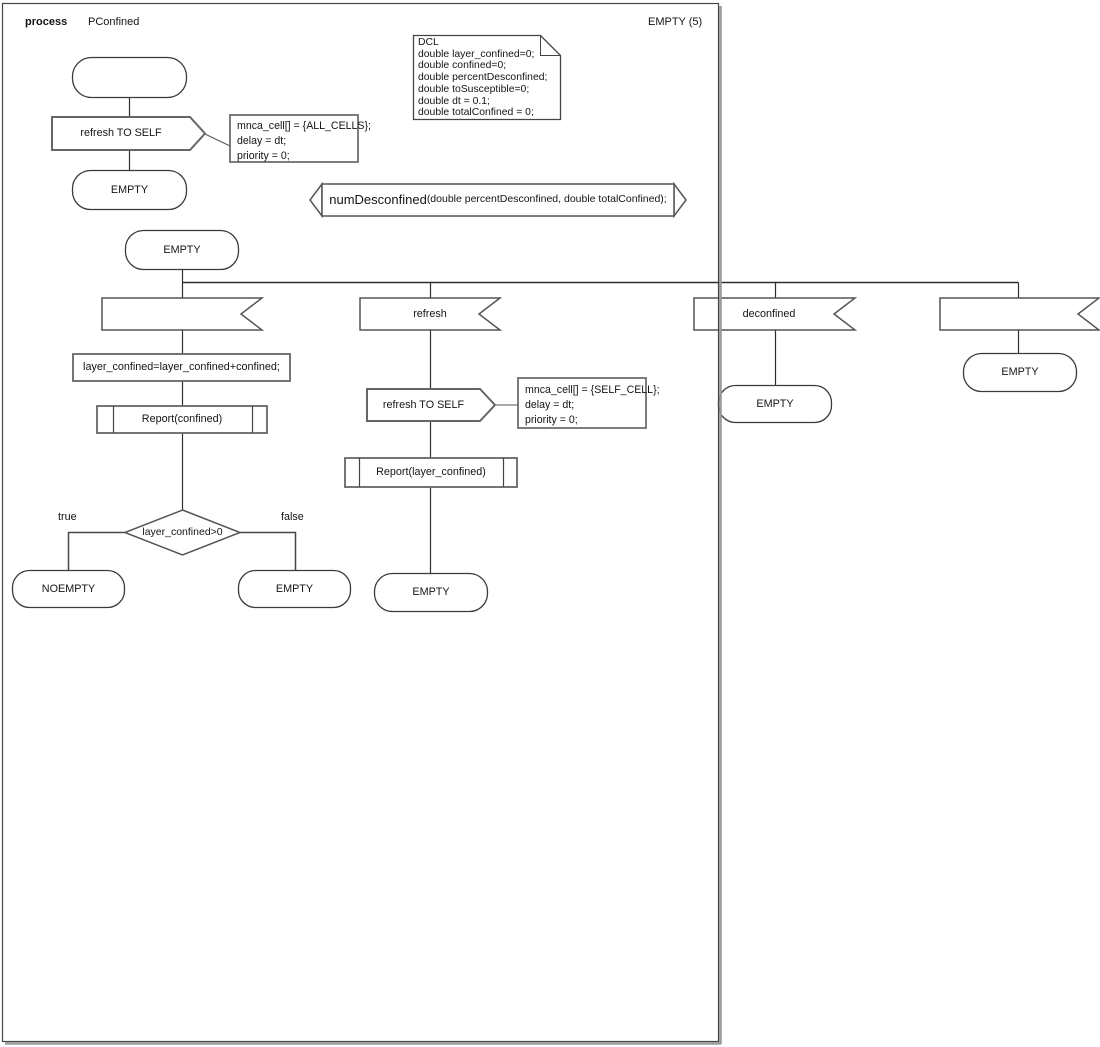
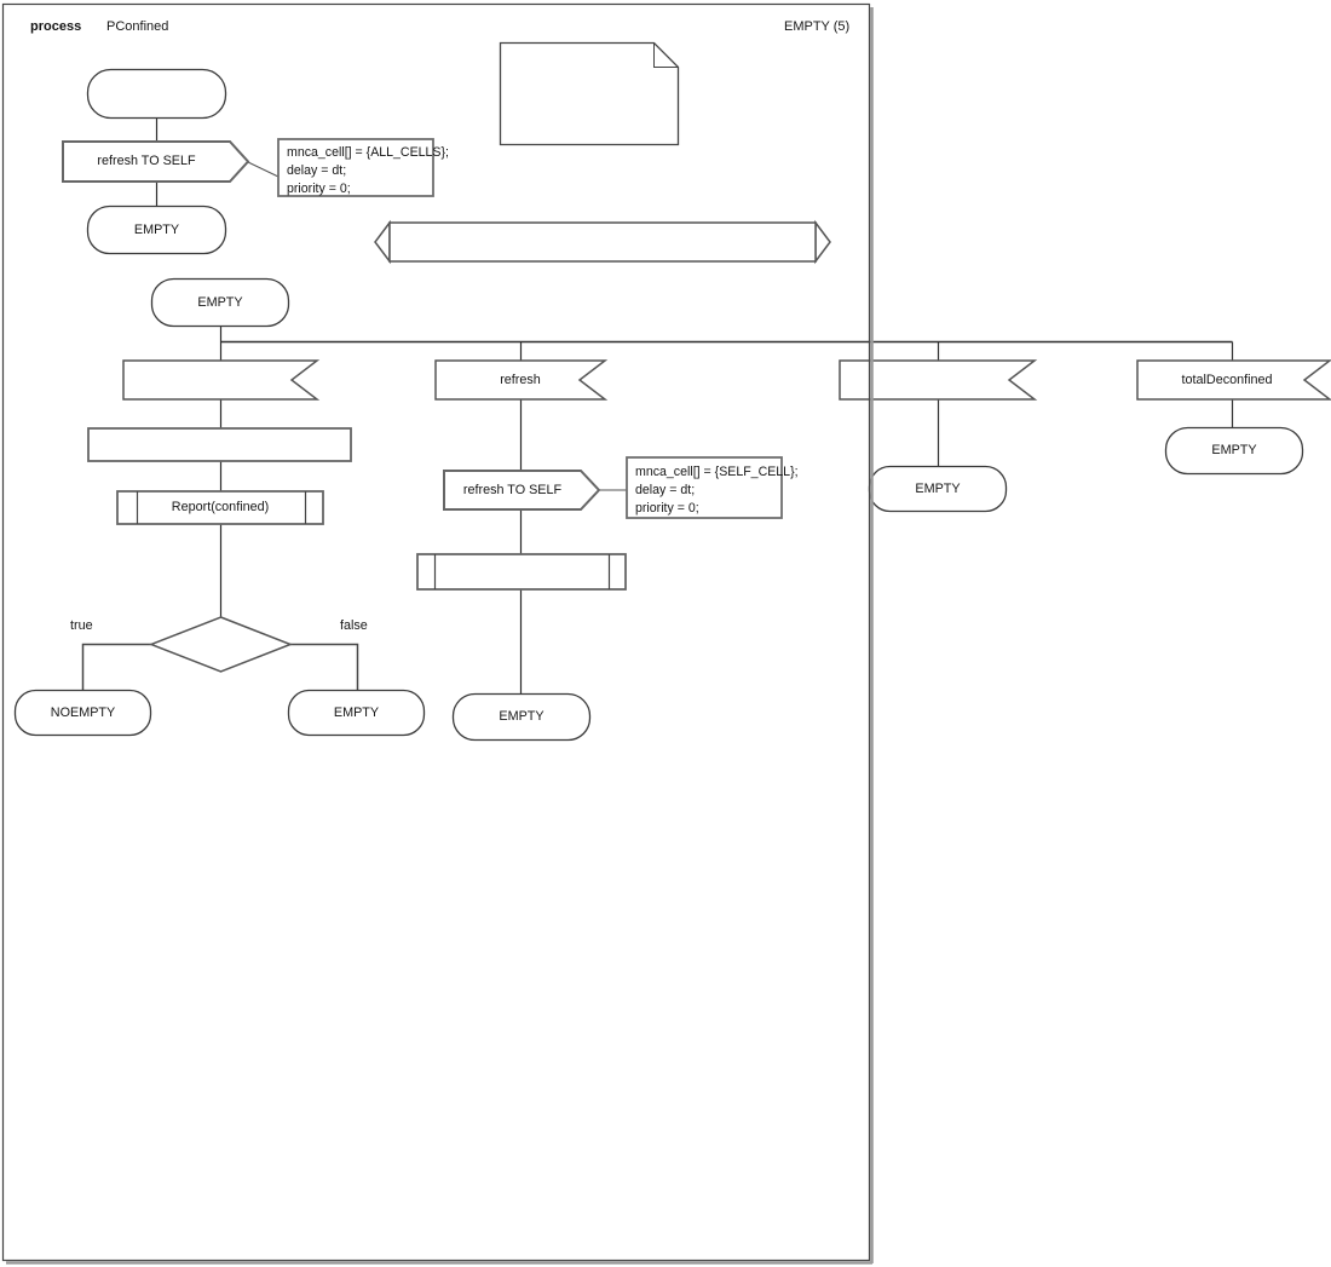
  process
  PConfined
  EMPTY (5)
  refresh TO SELF
  mnca_cell[] = {ALL_CELLS};
  delay = dt;
  priority = 0;
  EMPTY
- DCL
- double layer_confined=0;
- double confined=0;
- double percentDesconfined;
- double toSusceptible=0;
- double dt = 0.1;
- double totalConfined = 0;
- numDesconfined
- (double percentDesconfined, double totalConfined);
  EMPTY
- layer_confined=layer_confined+confined;
  Report(confined)
- layer_confined>0
  true
  false
  NOEMPTY
  EMPTY
  refresh
  refresh TO SELF
  mnca_cell[] = {SELF_CELL};
  delay = dt;
  priority = 0;
- Report(layer_confined)
  EMPTY
- deconfined
  EMPTY
+ totalDeconfined
  EMPTY
